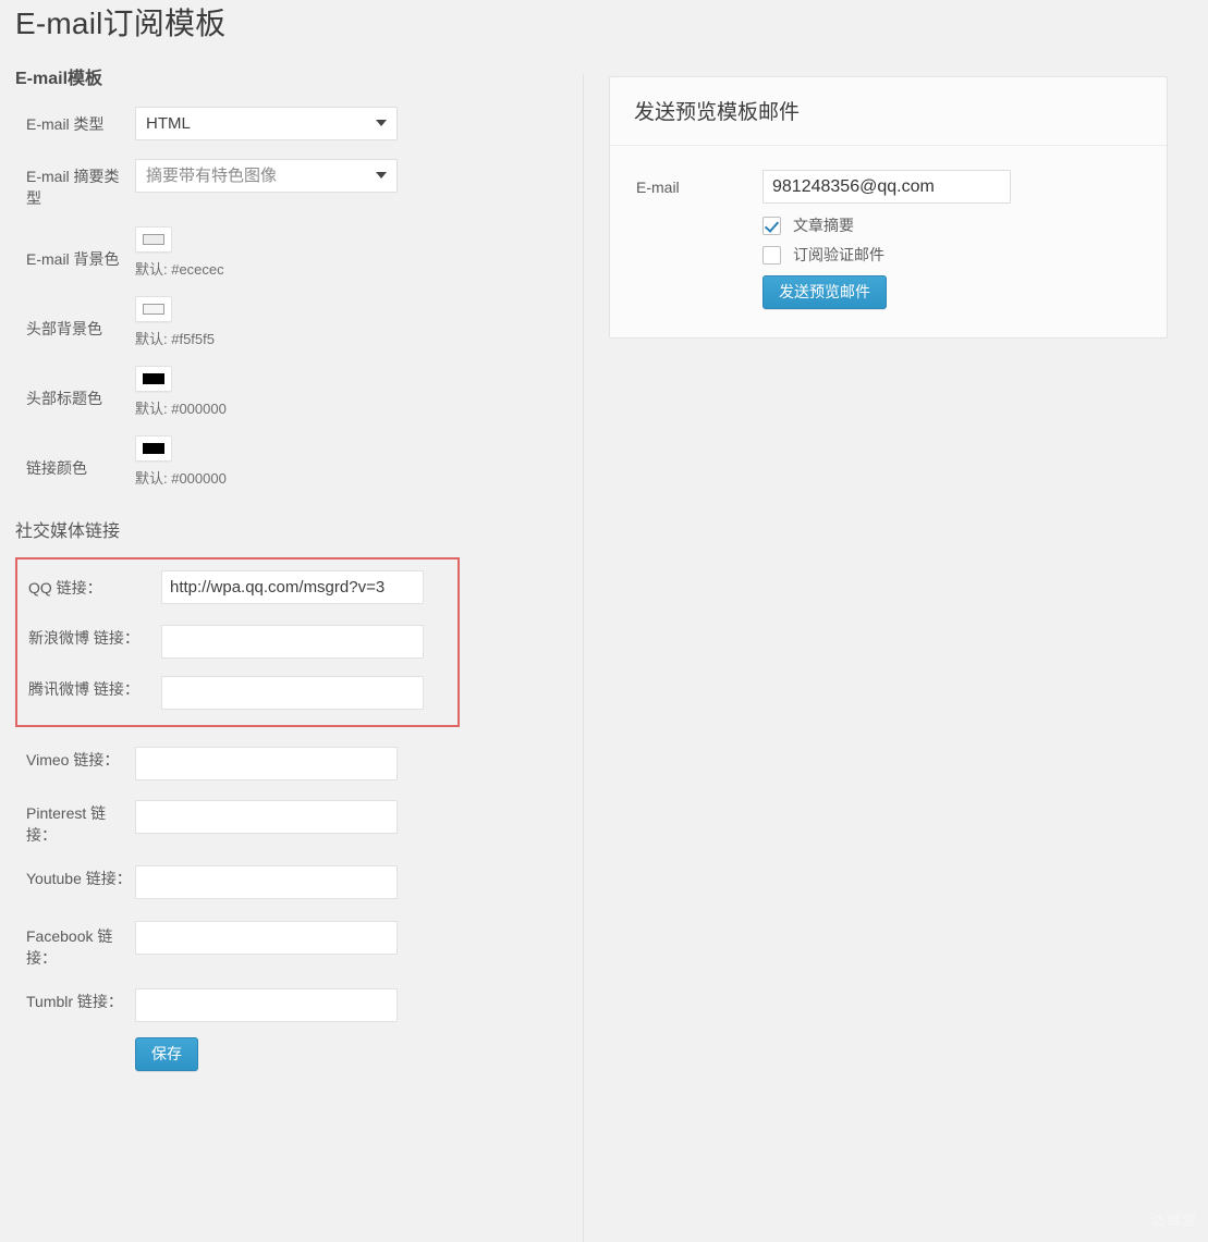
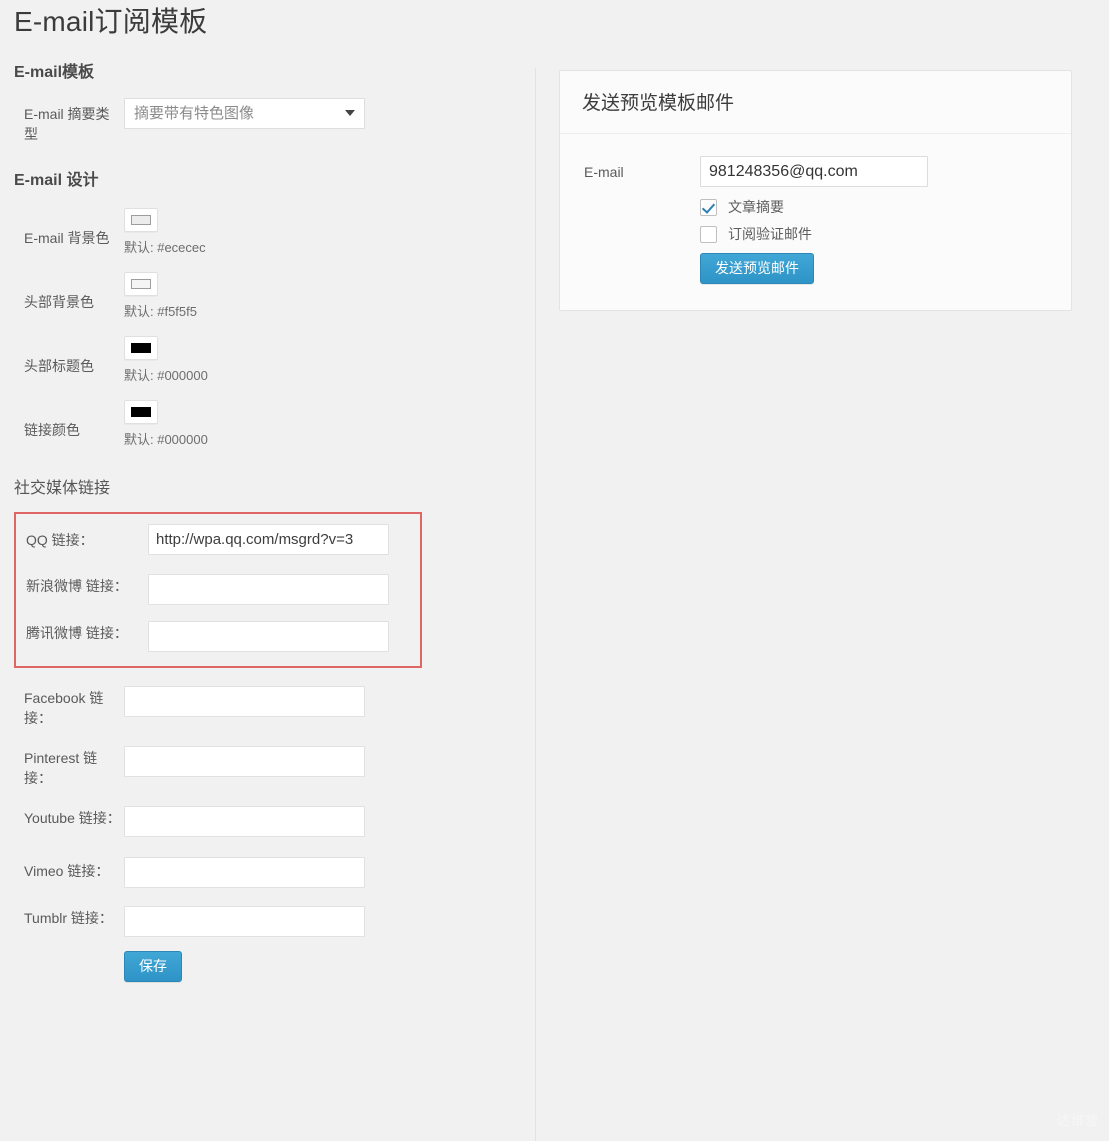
  E-mail订阅模板
  E-mail模板
- E-mail 类型
- HTML
  E-mail 摘要类型
  摘要带有特色图像
+ E-mail 设计
  E-mail 背景色
  默认: #ececec
  头部背景色
  默认: #f5f5f5
  头部标题色
  默认: #000000
  链接颜色
  默认: #000000
  社交媒体链接
  QQ 链接：
  http://wpa.qq.com/msgrd?v=3
  新浪微博 链接：
  腾讯微博 链接：
- Vimeo 链接：
+ Facebook 链接：
  Pinterest 链接：
  Youtube 链接：
- Facebook 链接：
+ Vimeo 链接：
  Tumblr 链接：
  保存
  发送预览模板邮件
  E-mail
  981248356@qq.com
  文章摘要
  订阅验证邮件
  发送预览邮件
